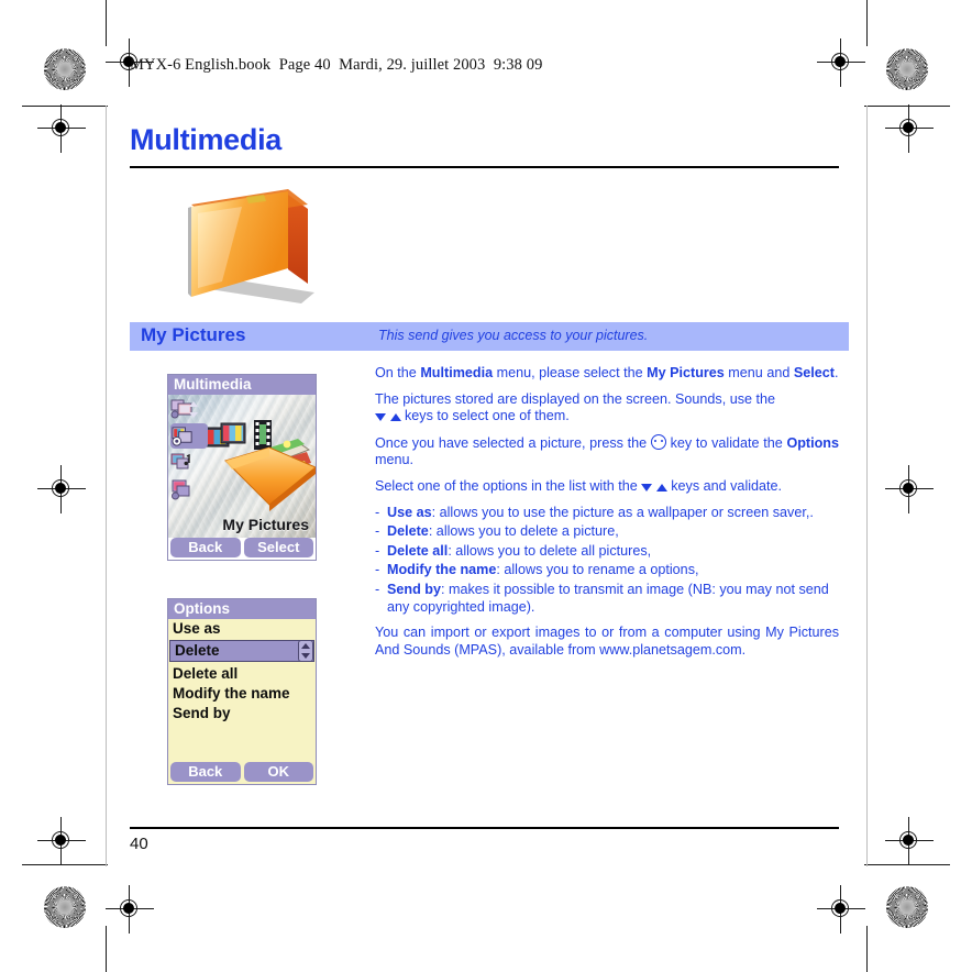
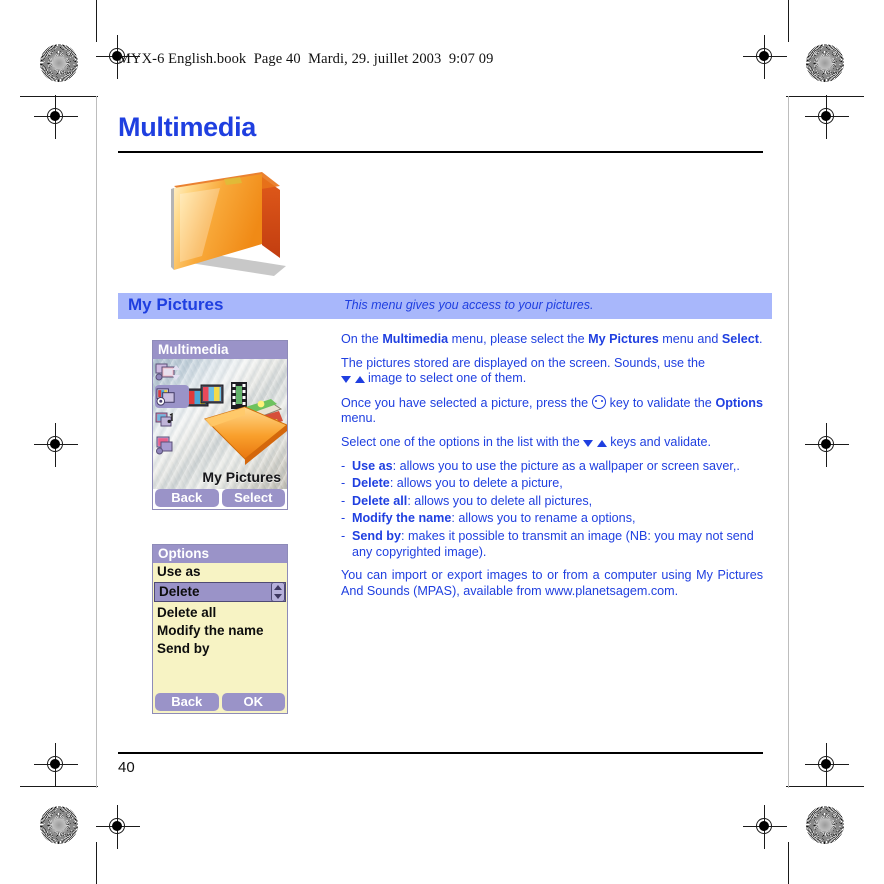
- MYX-6 English.book Page 40 Mardi, 29. juillet 2003 9:38 09
+ MYX-6 English.book Page 40 Mardi, 29. juillet 2003 9:07 09
  Multimedia
  My Pictures
- This send gives you access to your pictures.
+ This menu gives you access to your pictures.
  Multimedia
  My Pictures
  Back
  Select
  Options
  Use as
  Delete
  Delete all
  Modify the name
  Send by
  Back
  OK
  On the Multimedia menu, please select the My Pictures menu and Select.
  The pictures stored are displayed on the screen. Sounds, use the
- keys to select one of them.
+ image to select one of them.
  Once you have selected a picture, press the key to validate the Options menu.
  Select one of the options in the list with the keys and validate.
  -
  Use as: allows you to use the picture as a wallpaper or screen saver,.
  -
  Delete: allows you to delete a picture,
  -
  Delete all: allows you to delete all pictures,
  -
  Modify the name: allows you to rename a options,
  -
  Send by: makes it possible to transmit an image (NB: you may not send any copyrighted image).
  You can import or export images to or from a computer using My Pictures And Sounds (MPAS), available from www.planetsagem.com.
  40
